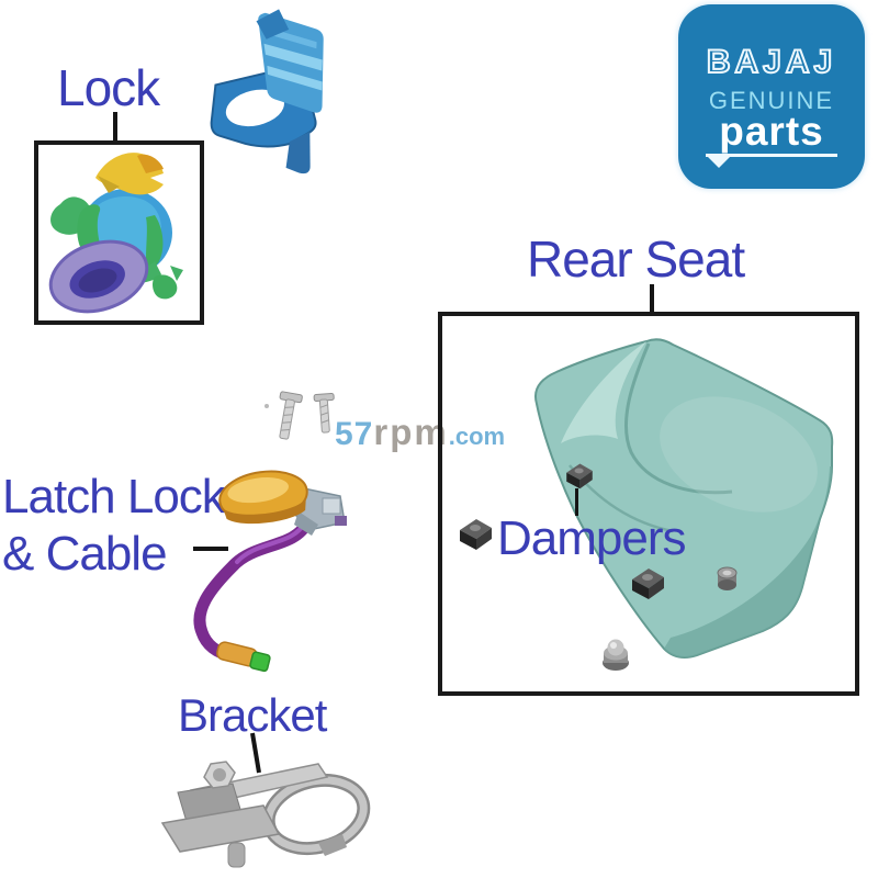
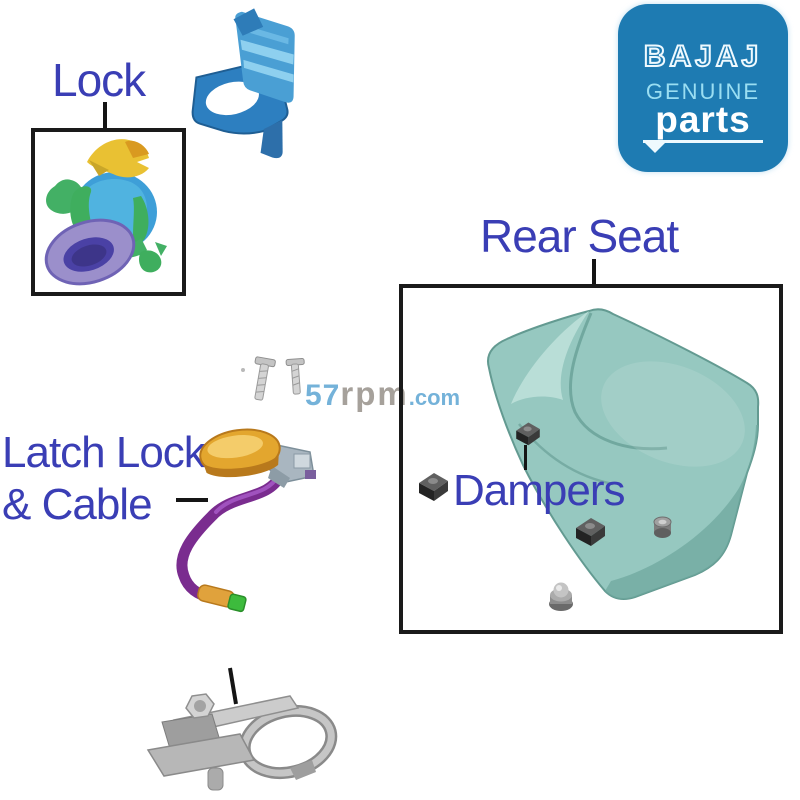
  Lock
  BAJAJ
  GENUINE
  parts
  57rpm.com
  Rear Seat
  Dampers
  Latch Lock
  & Cable
- Bracket
